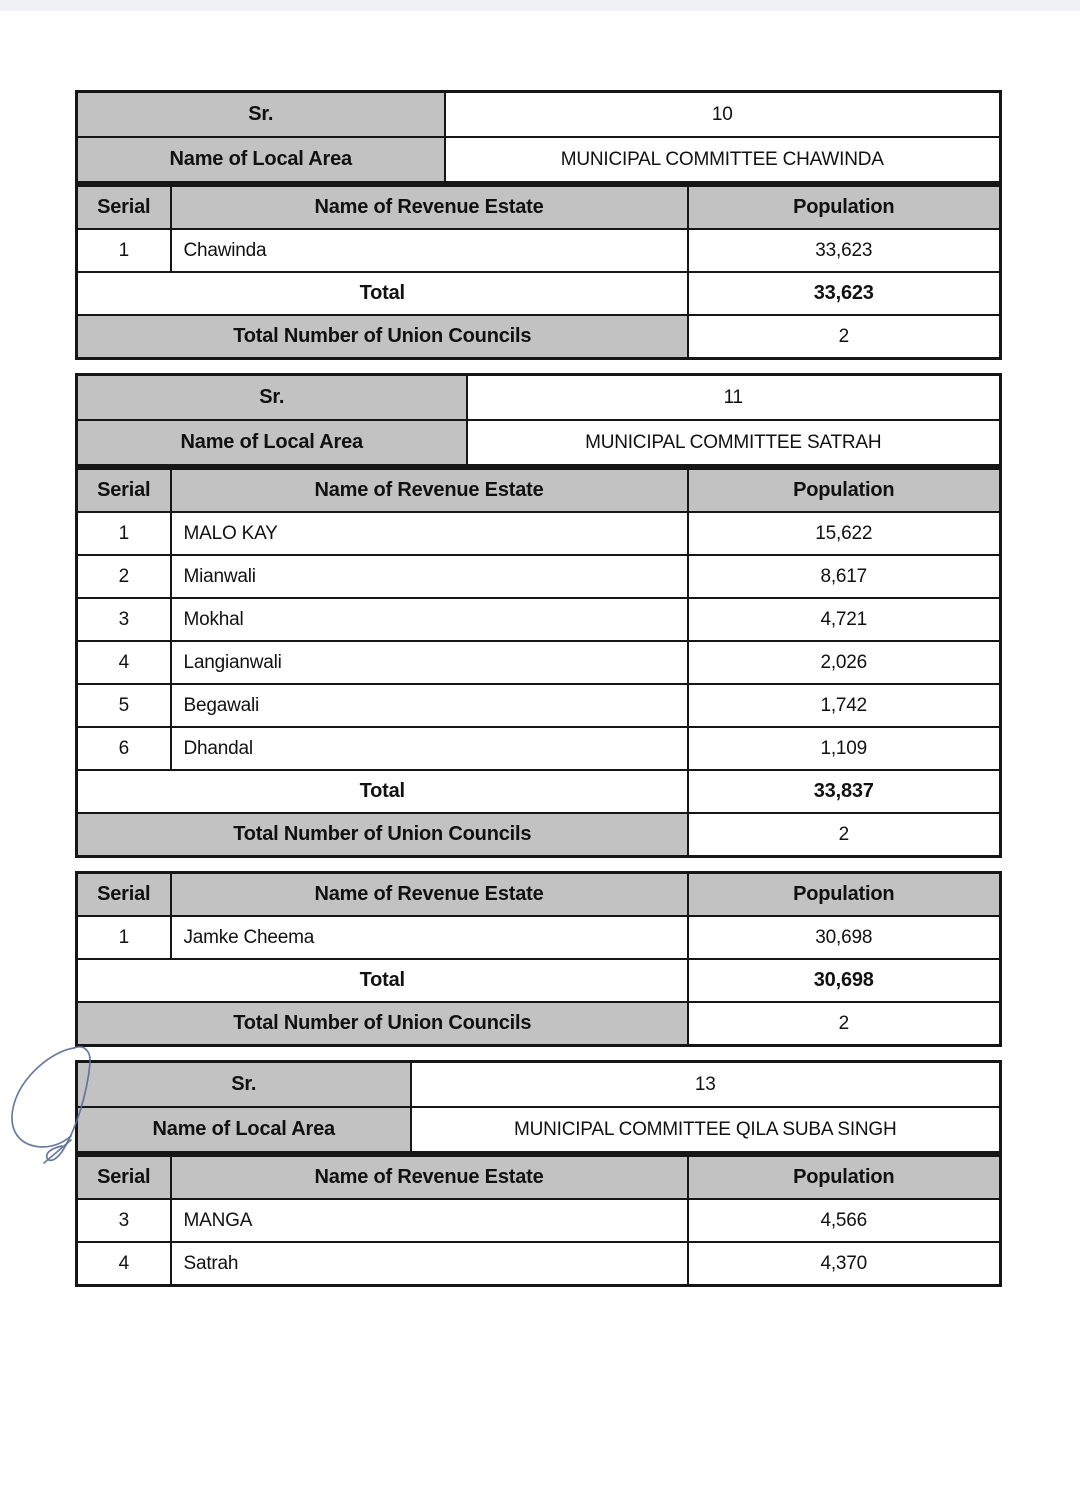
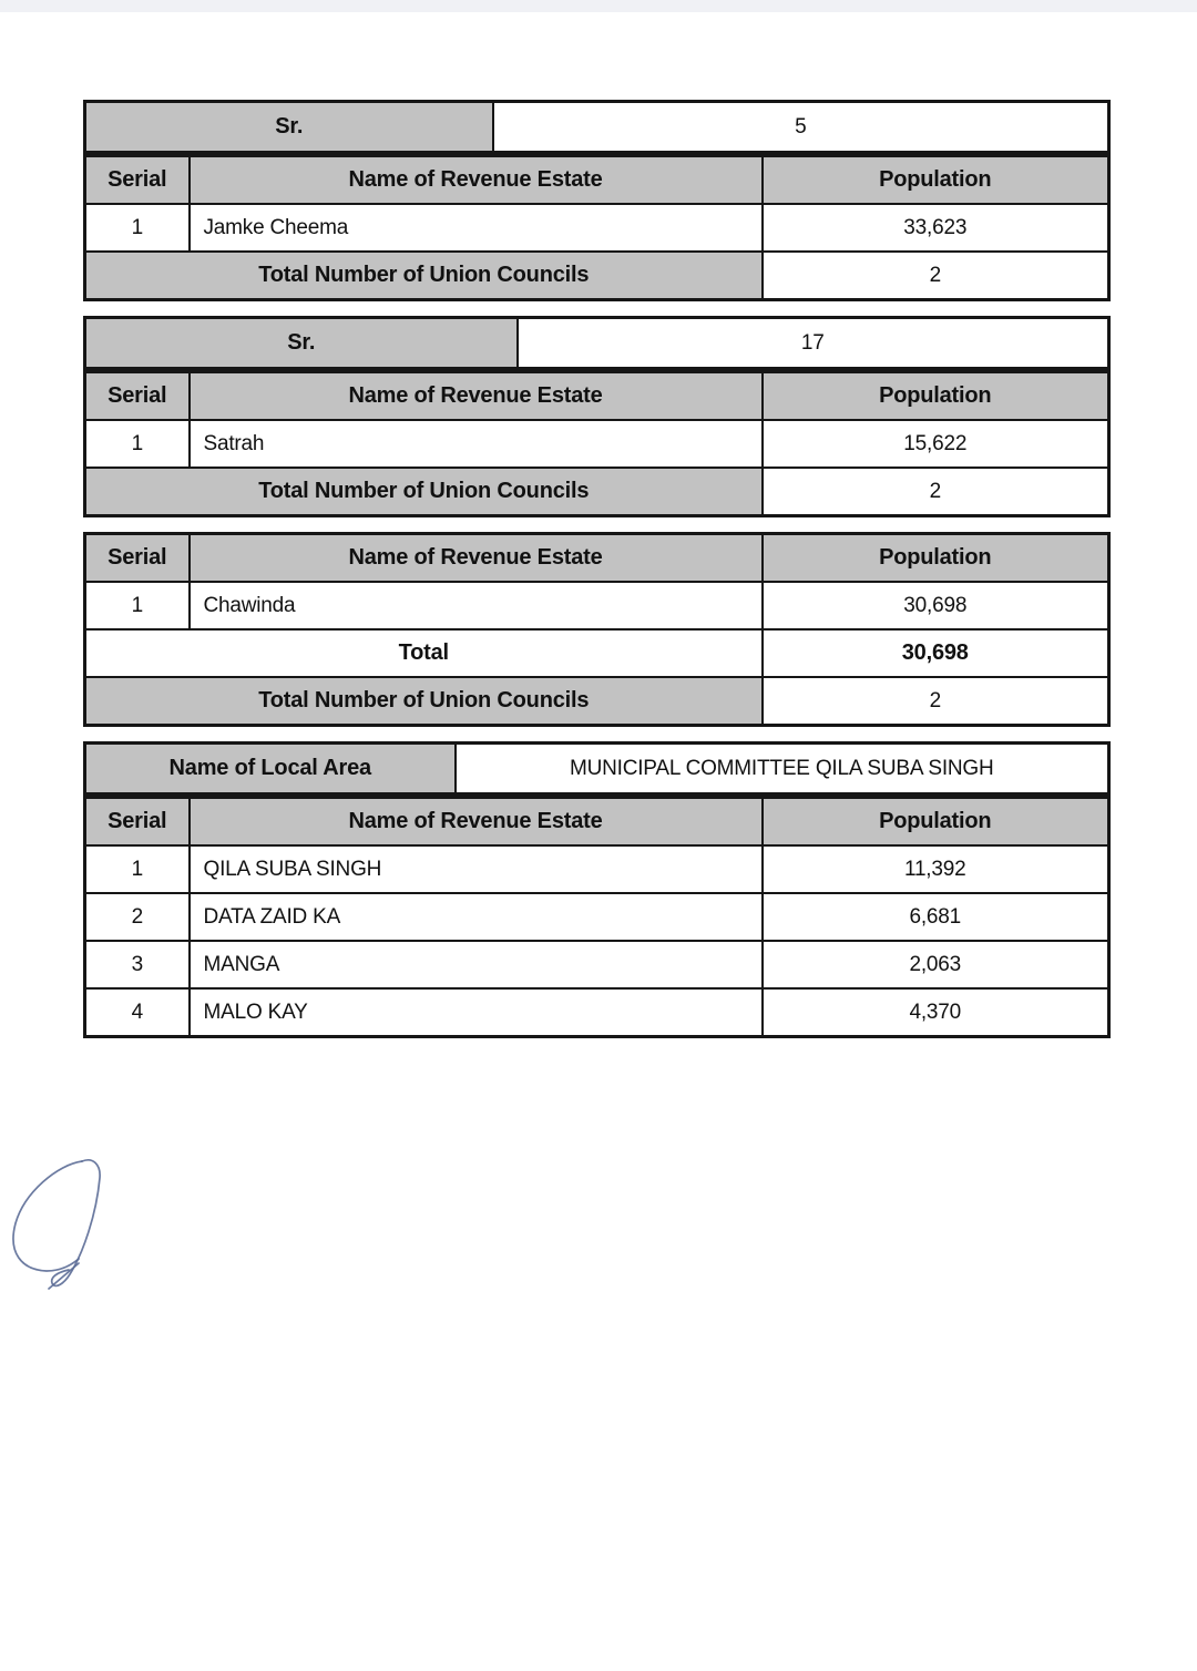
- Sr.	10
+ Sr.	5
- Name of Local Area	MUNICIPAL COMMITTEE CHAWINDA
  Serial	Name of Revenue Estate	Population
- 1	Chawinda	33,623
+ 1	Jamke Cheema	33,623
- Total	33,623
  Total Number of Union Councils	2
- Sr.	11
+ Sr.	17
- Name of Local Area	MUNICIPAL COMMITTEE SATRAH
  Serial	Name of Revenue Estate	Population
- 1	MALO KAY	15,622
+ 1	Satrah	15,622
- 2	Mianwali	8,617
- 3	Mokhal	4,721
- 4	Langianwali	2,026
- 5	Begawali	1,742
- 6	Dhandal	1,109
- Total	33,837
  Total Number of Union Councils	2
  Serial	Name of Revenue Estate	Population
- 1	Jamke Cheema	30,698
+ 1	Chawinda	30,698
  Total	30,698
  Total Number of Union Councils	2
- Sr.	13
  Name of Local Area	MUNICIPAL COMMITTEE QILA SUBA SINGH
  Serial	Name of Revenue Estate	Population
+ 1	QILA SUBA SINGH	11,392
+ 2	DATA ZAID KA	6,681
- 3	MANGA	4,566
+ 3	MANGA	2,063
- 4	Satrah	4,370
+ 4	MALO KAY	4,370
